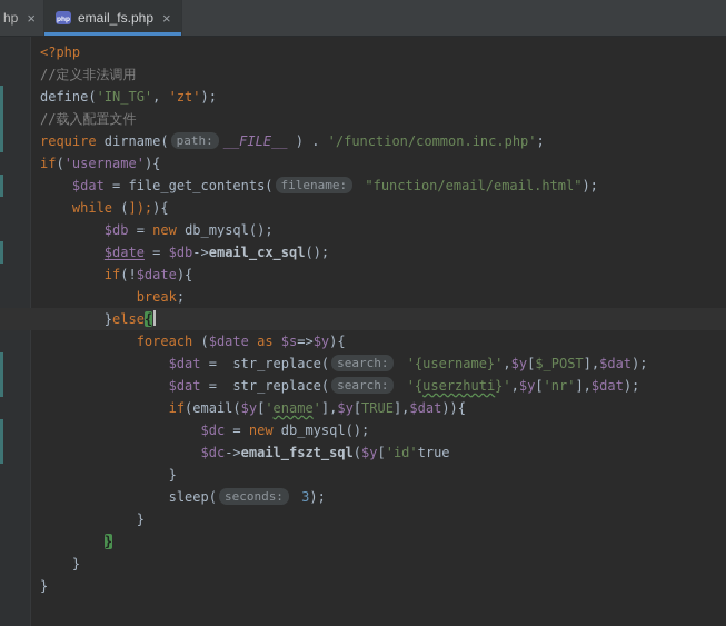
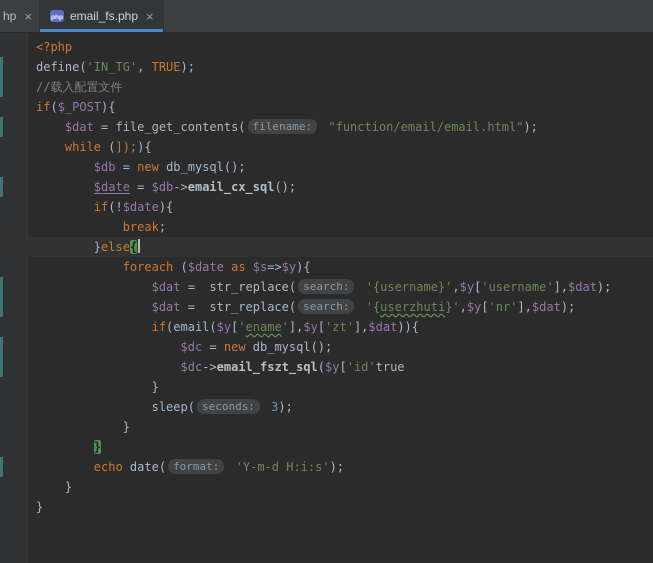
  hp
  ×
  email_fs.php
  ×
  <?php
- //定义非法调用
- define('IN_TG', 'zt');
+ define('IN_TG', TRUE);
  //载入配置文件
- require dirname( path: __FILE__ ) . '/function/common.inc.php';
- if('username'){
+ if($_POST){
  $dat = file_get_contents( filename: "function/email/email.html");
  while (]);){
  $db = new db_mysql();
  $date = $db->email_cx_sql();
  if(!$date){
  break;
  }else{
  foreach ($date as $s=>$y){
- $dat = str_replace( search: '{username}',$y[$_POST],$dat);
+ $dat = str_replace( search: '{username}',$y['username'],$dat);
  $dat = str_replace( search: '{userzhuti}',$y['nr'],$dat);
- if(email($y['ename'],$y[TRUE],$dat)){
+ if(email($y['ename'],$y['zt'],$dat)){
  $dc = new db_mysql();
  $dc->email_fszt_sql($y['id'true
  }
  sleep( seconds: 3);
  }
  }
+ echo date( format: 'Y-m-d H:i:s');
  }
  }
